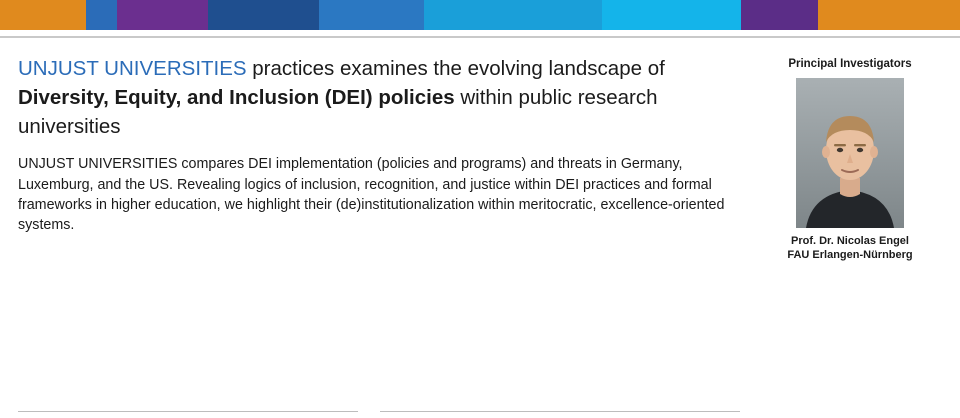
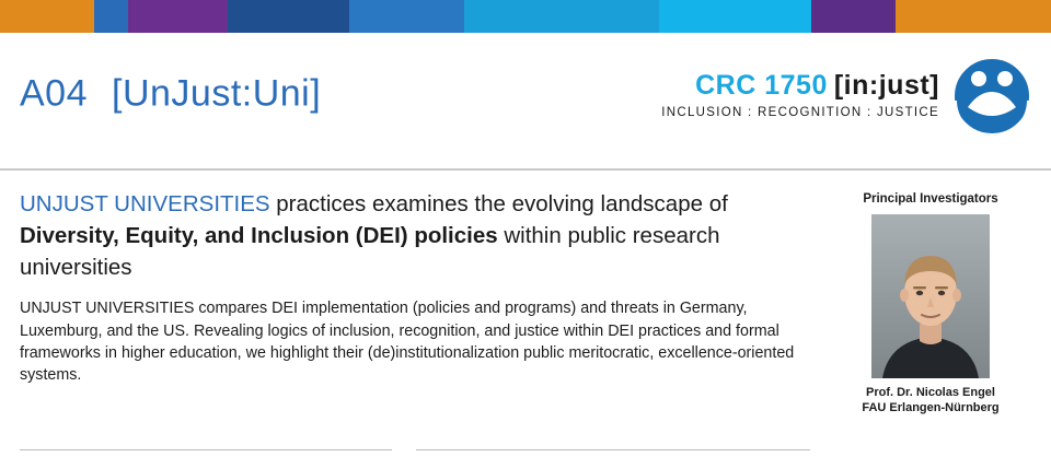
+ A04 [UnJust:Uni]
+ CRC 1750 [in:just]
+ INCLUSION : RECOGNITION : JUSTICE
  UNJUST UNIVERSITIES practices examines the evolving landscape of Diversity, Equity, and Inclusion (DEI) policies within public research universities
- UNJUST UNIVERSITIES compares DEI implementation (policies and programs) and threats in Germany, Luxemburg, and the US. Revealing logics of inclusion, recognition, and justice within DEI practices and formal frameworks in higher education, we highlight their (de)institutionalization within meritocratic, excellence-oriented systems.
+ UNJUST UNIVERSITIES compares DEI implementation (policies and programs) and threats in Germany, Luxemburg, and the US. Revealing logics of inclusion, recognition, and justice within DEI practices and formal frameworks in higher education, we highlight their (de)institutionalization public meritocratic, excellence-oriented systems.
  Principal Investigators
  Prof. Dr. Nicolas Engel
  FAU Erlangen-Nürnberg
